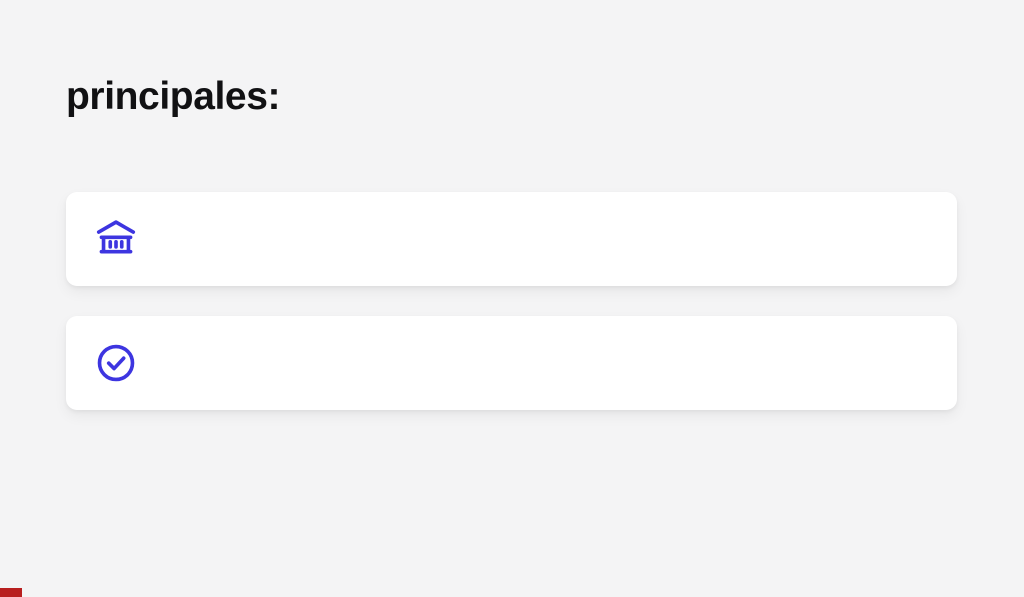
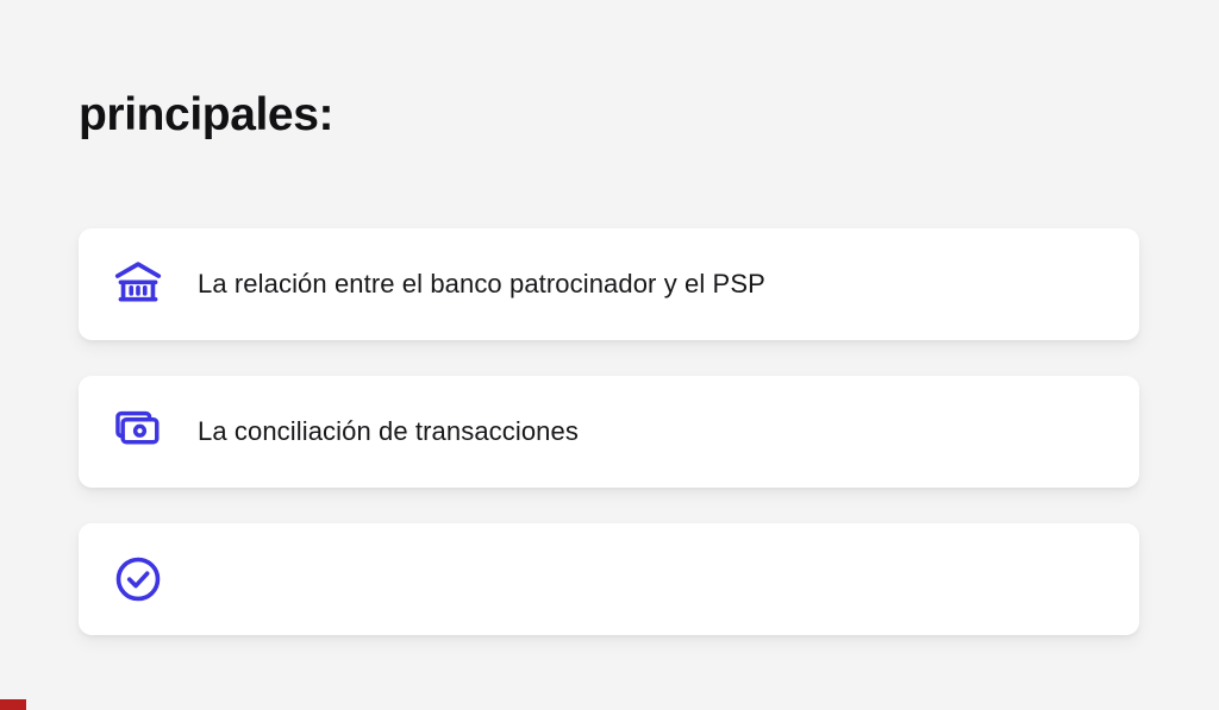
  principales:
+ La relación entre el banco patrocinador y el PSP
+ La conciliación de transacciones
